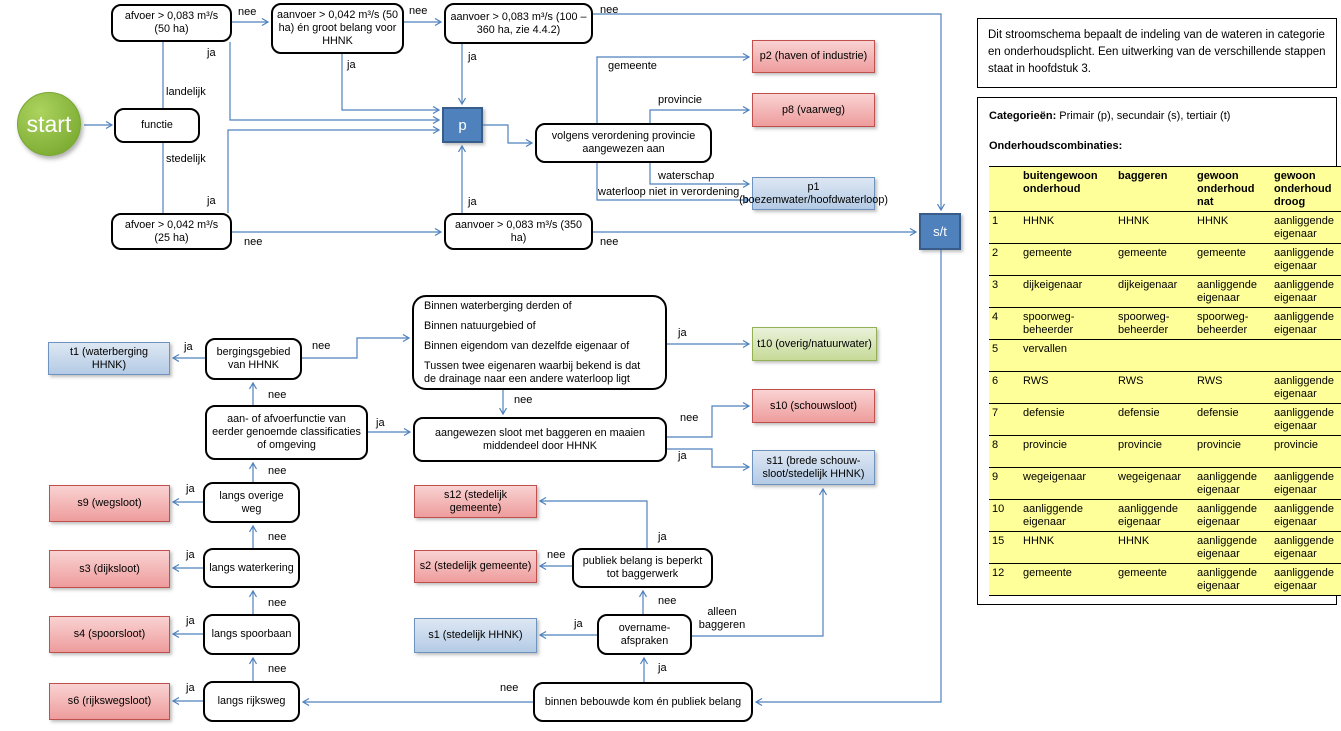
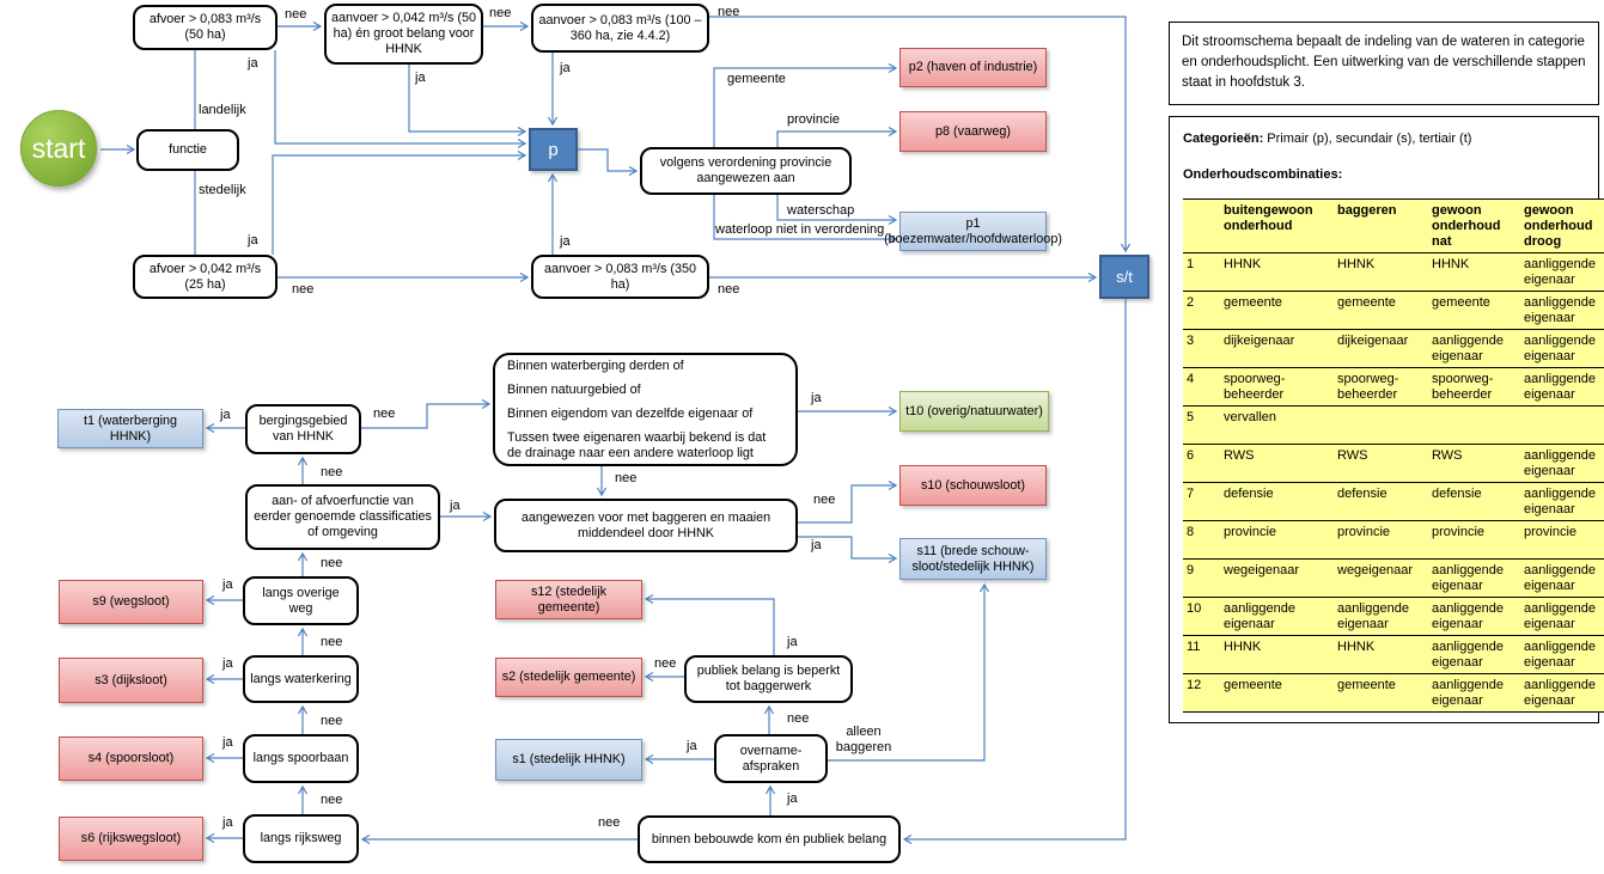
  start
  functie
  afvoer > 0,083 m³/s (50 ha)
  aanvoer > 0,042 m³/s (50 ha) én groot belang voor HHNK
  aanvoer > 0,083 m³/s (100 – 360 ha, zie 4.4.2)
  afvoer > 0,042 m³/s (25 ha)
  aanvoer > 0,083 m³/s (350 ha)
  p
  volgens verordening provincie aangewezen aan
  s/t
  p2 (haven of industrie)
  p8 (vaarweg)
  p1 (boezemwater/hoofdwaterloop)
  t1 (waterberging HHNK)
  bergingsgebied van HHNK
  Binnen waterberging derden of
  Binnen natuurgebied of
  Binnen eigendom van dezelfde eigenaar of
  Tussen twee eigenaren waarbij bekend is dat de drainage naar een andere waterloop ligt
  t10 (overig/natuurwater)
  aan- of afvoerfunctie van eerder genoemde classificaties of omgeving
- aangewezen sloot met baggeren en maaien middendeel door HHNK
+ aangewezen voor met baggeren en maaien middendeel door HHNK
  s10 (schouwsloot)
  s11 (brede schouw-sloot/stedelijk HHNK)
  s9 (wegsloot)
  langs overige weg
  s3 (dijksloot)
  langs waterkering
  s4 (spoorsloot)
  langs spoorbaan
  s6 (rijkswegsloot)
  langs rijksweg
  s12 (stedelijk gemeente)
  s2 (stedelijk gemeente)
  s1 (stedelijk HHNK)
  publiek belang is beperkt tot baggerwerk
  overname-afspraken
  binnen bebouwde kom én publiek belang
  nee
  nee
  nee
  ja
  ja
  ja
  landelijk
  stedelijk
  ja
  nee
  ja
  nee
  gemeente
  provincie
  waterschap
  waterloop niet in verordening
  ja
  nee
  nee
  ja
  ja
  nee
  nee
  ja
  nee
  ja
  nee
  ja
  nee
  ja
  nee
  ja
  ja
  nee
  nee
  ja
  alleen baggeren
  ja
  nee
  Dit stroomschema bepaalt de indeling van de wateren in categorie en onderhoudsplicht. Een uitwerking van de verschillende stappen staat in hoofdstuk 3.
  Categorieën: Primair (p), secundair (s), tertiair (t)
  Onderhoudscombinaties:
  	buitengewoon onderhoud	baggeren	gewoon onderhoud nat	gewoon onderhoud droog
  1	HHNK	HHNK	HHNK	aanliggende eigenaar
  2	gemeente	gemeente	gemeente	aanliggende eigenaar
  3	dijkeigenaar	dijkeigenaar	aanliggende eigenaar	aanliggende eigenaar
  4	spoorweg-beheerder	spoorweg-beheerder	spoorweg-beheerder	aanliggende eigenaar
  5	vervallen
  6	RWS	RWS	RWS	aanliggende eigenaar
  7	defensie	defensie	defensie	aanliggende eigenaar
  8	provincie	provincie	provincie	provincie
  9	wegeigenaar	wegeigenaar	aanliggende eigenaar	aanliggende eigenaar
  10	aanliggende eigenaar	aanliggende eigenaar	aanliggende eigenaar	aanliggende eigenaar
- 15	HHNK	HHNK	aanliggende eigenaar	aanliggende eigenaar
+ 11	HHNK	HHNK	aanliggende eigenaar	aanliggende eigenaar
  12	gemeente	gemeente	aanliggende eigenaar	aanliggende eigenaar
